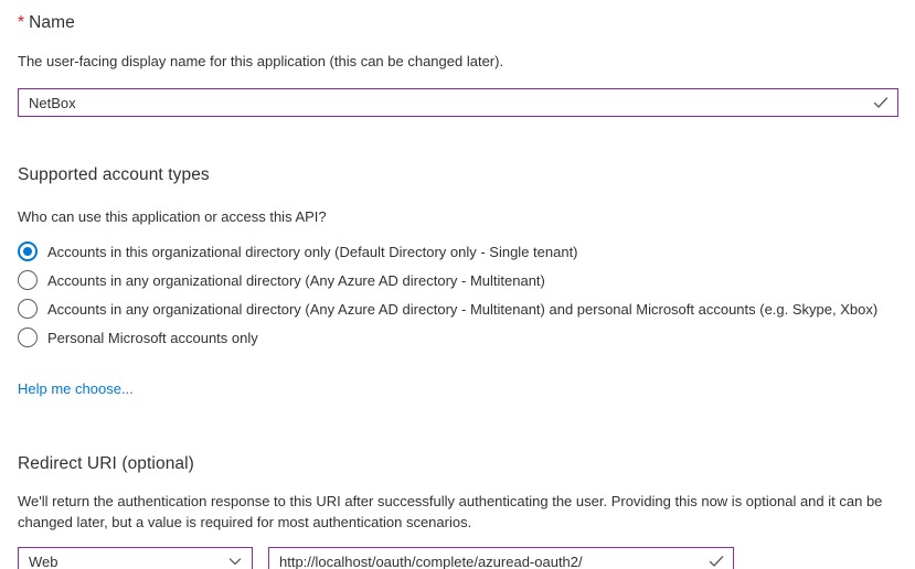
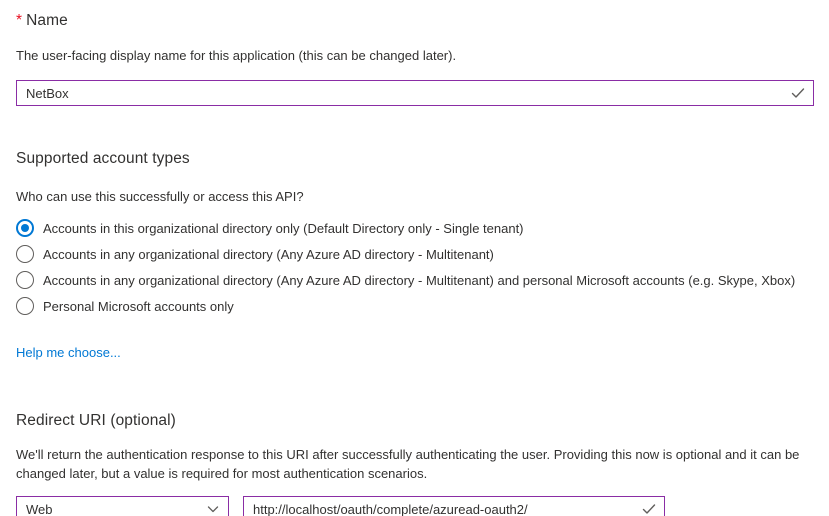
  * Name
  The user-facing display name for this application (this can be changed later).
  NetBox
  Supported account types
- Who can use this application or access this API?
+ Who can use this successfully or access this API?
  Accounts in this organizational directory only (Default Directory only - Single tenant)
  Accounts in any organizational directory (Any Azure AD directory - Multitenant)
  Accounts in any organizational directory (Any Azure AD directory - Multitenant) and personal Microsoft accounts (e.g. Skype, Xbox)
  Personal Microsoft accounts only
  Help me choose...
  Redirect URI (optional)
  We'll return the authentication response to this URI after successfully authenticating the user. Providing this now is optional and it can be changed later, but a value is required for most authentication scenarios.
  Web
  http://localhost/oauth/complete/azuread-oauth2/
